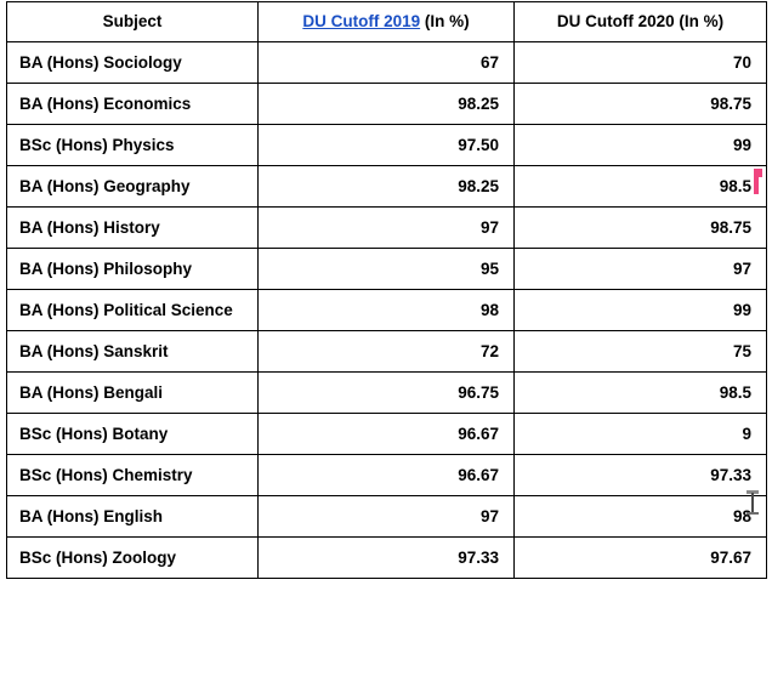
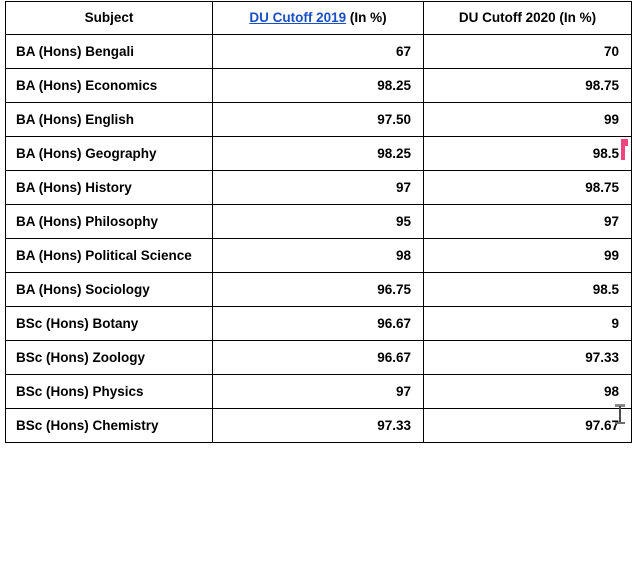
  Subject	DU Cutoff 2019 (In %)	DU Cutoff 2020 (In %)
- BA (Hons) Sociology	67	70
+ BA (Hons) Bengali	67	70
  BA (Hons) Economics	98.25	98.75
- BSc (Hons) Physics	97.50	99
+ BA (Hons) English	97.50	99
  BA (Hons) Geography	98.25	98.5
  BA (Hons) History	97	98.75
  BA (Hons) Philosophy	95	97
  BA (Hons) Political Science	98	99
- BA (Hons) Sanskrit	72	75
- BA (Hons) Bengali	96.75	98.5
+ BA (Hons) Sociology	96.75	98.5
  BSc (Hons) Botany	96.67	9
- BSc (Hons) Chemistry	96.67	97.33
+ BSc (Hons) Zoology	96.67	97.33
- BA (Hons) English	97	98
+ BSc (Hons) Physics	97	98
- BSc (Hons) Zoology	97.33	97.67
+ BSc (Hons) Chemistry	97.33	97.67
